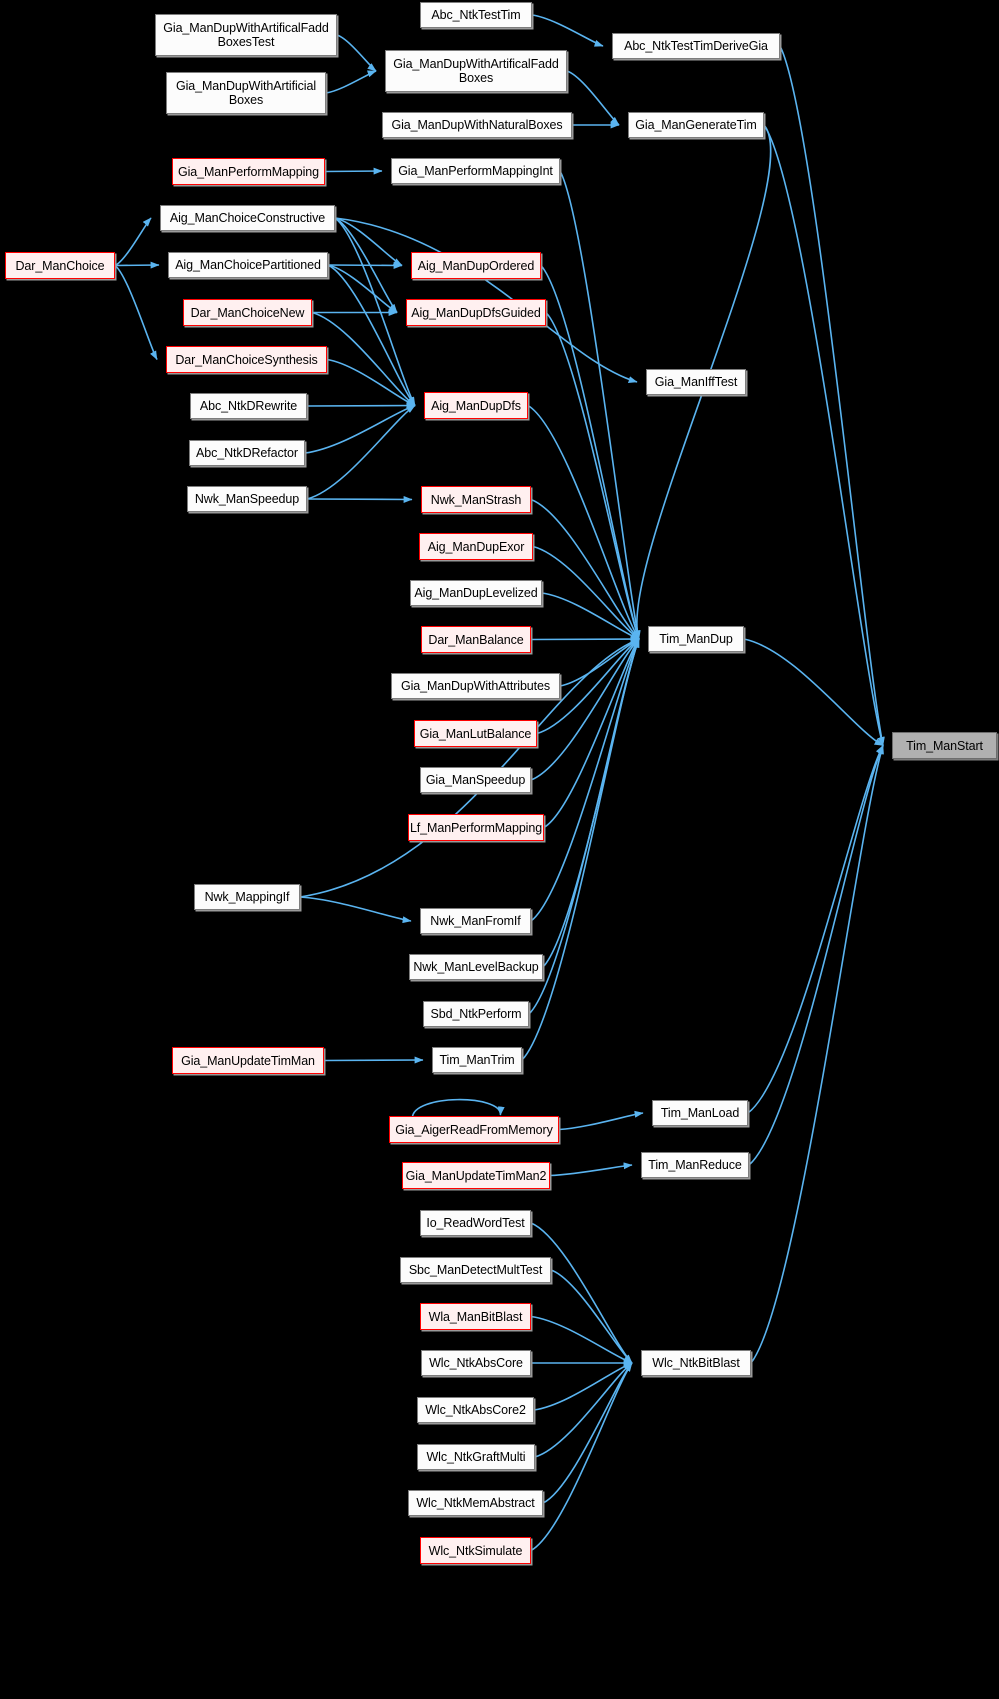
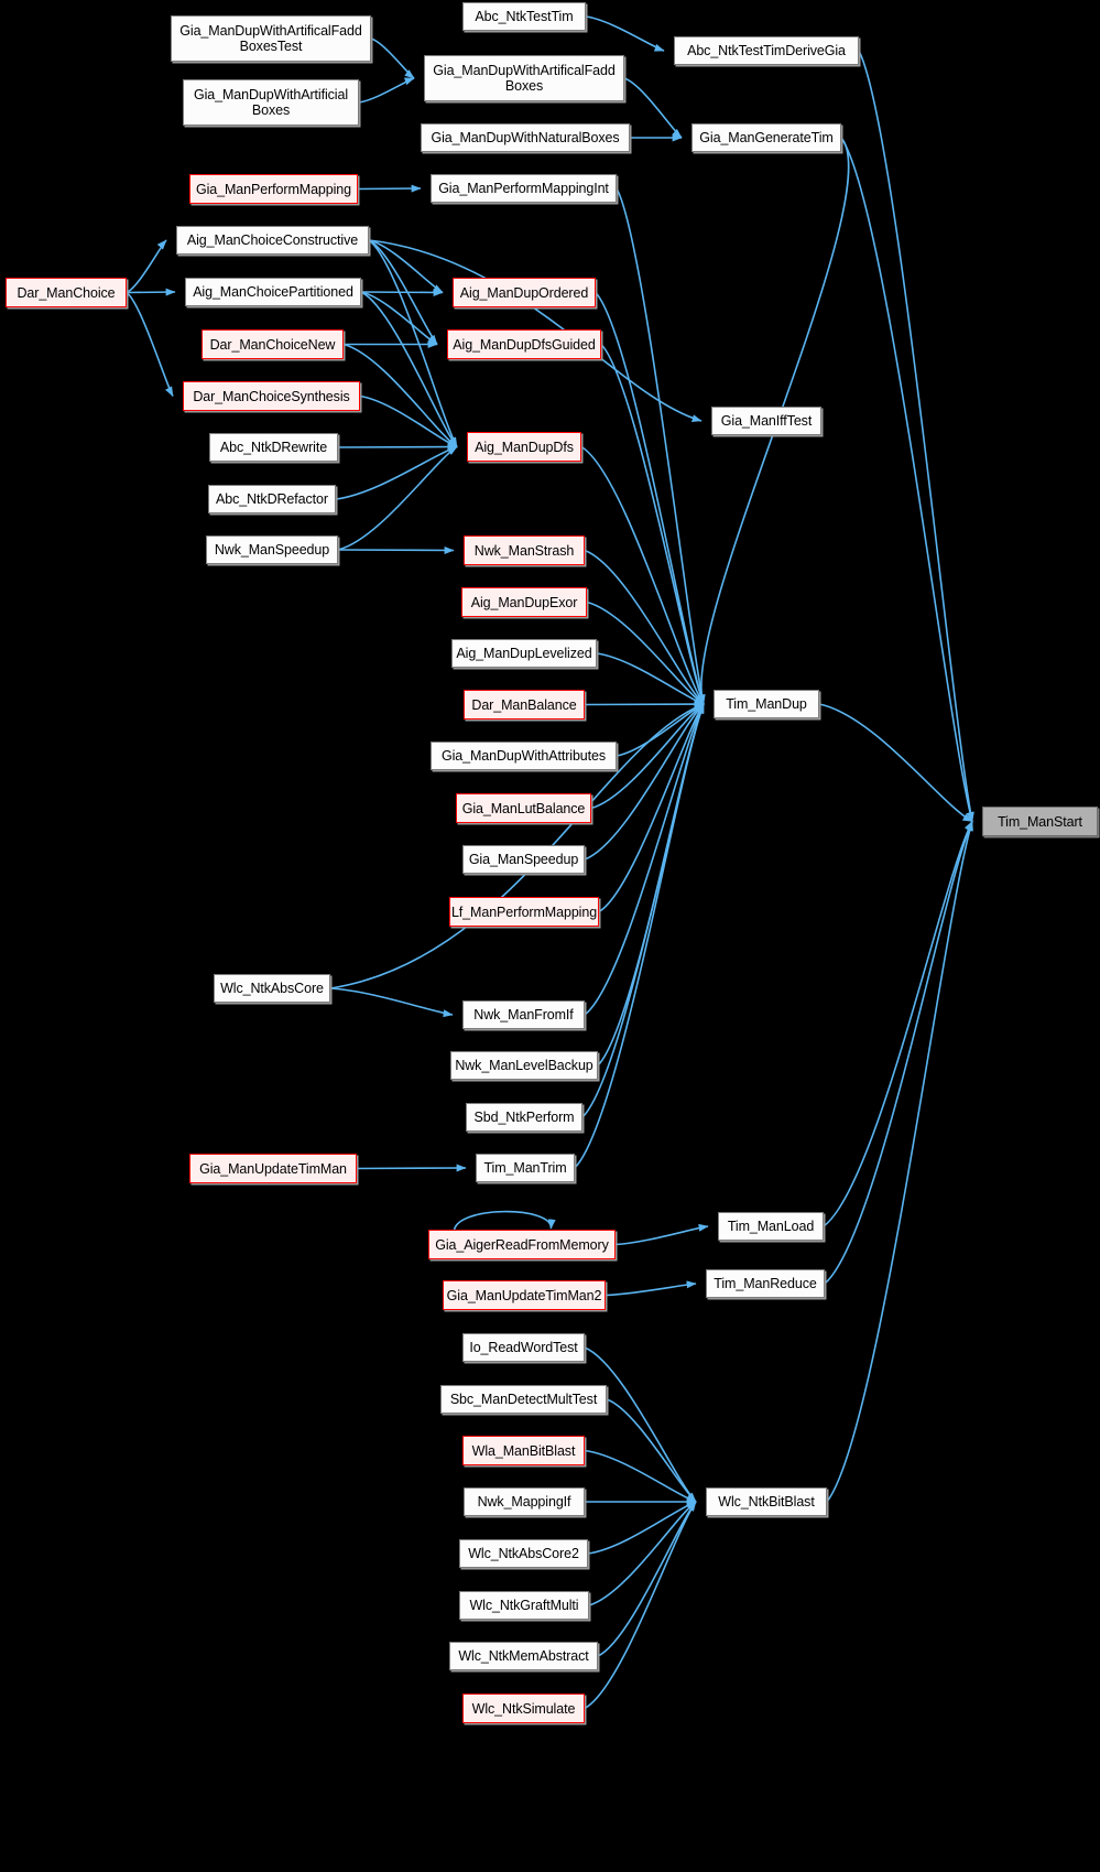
  Gia_ManDupWithArtificalFadd
  BoxesTest
  Abc_NtkTestTim
  Abc_NtkTestTimDeriveGia
  Gia_ManDupWithArtificalFadd
  Boxes
  Gia_ManDupWithArtificial
  Boxes
  Gia_ManDupWithNaturalBoxes
  Gia_ManGenerateTim
  Gia_ManPerformMapping
  Gia_ManPerformMappingInt
  Aig_ManChoiceConstructive
  Dar_ManChoice
  Aig_ManChoicePartitioned
  Aig_ManDupOrdered
  Dar_ManChoiceNew
  Aig_ManDupDfsGuided
  Dar_ManChoiceSynthesis
  Gia_ManIffTest
  Abc_NtkDRewrite
  Aig_ManDupDfs
  Abc_NtkDRefactor
  Nwk_ManSpeedup
  Nwk_ManStrash
  Aig_ManDupExor
  Aig_ManDupLevelized
  Dar_ManBalance
  Tim_ManDup
  Gia_ManDupWithAttributes
  Gia_ManLutBalance
  Gia_ManSpeedup
  Tim_ManStart
  Lf_ManPerformMapping
- Nwk_MappingIf
+ Wlc_NtkAbsCore
  Nwk_ManFromIf
  Nwk_ManLevelBackup
  Sbd_NtkPerform
  Gia_ManUpdateTimMan
  Tim_ManTrim
  Tim_ManLoad
  Gia_AigerReadFromMemory
  Tim_ManReduce
  Gia_ManUpdateTimMan2
  Io_ReadWordTest
  Sbc_ManDetectMultTest
  Wla_ManBitBlast
- Wlc_NtkAbsCore
+ Nwk_MappingIf
  Wlc_NtkBitBlast
  Wlc_NtkAbsCore2
  Wlc_NtkGraftMulti
  Wlc_NtkMemAbstract
  Wlc_NtkSimulate
